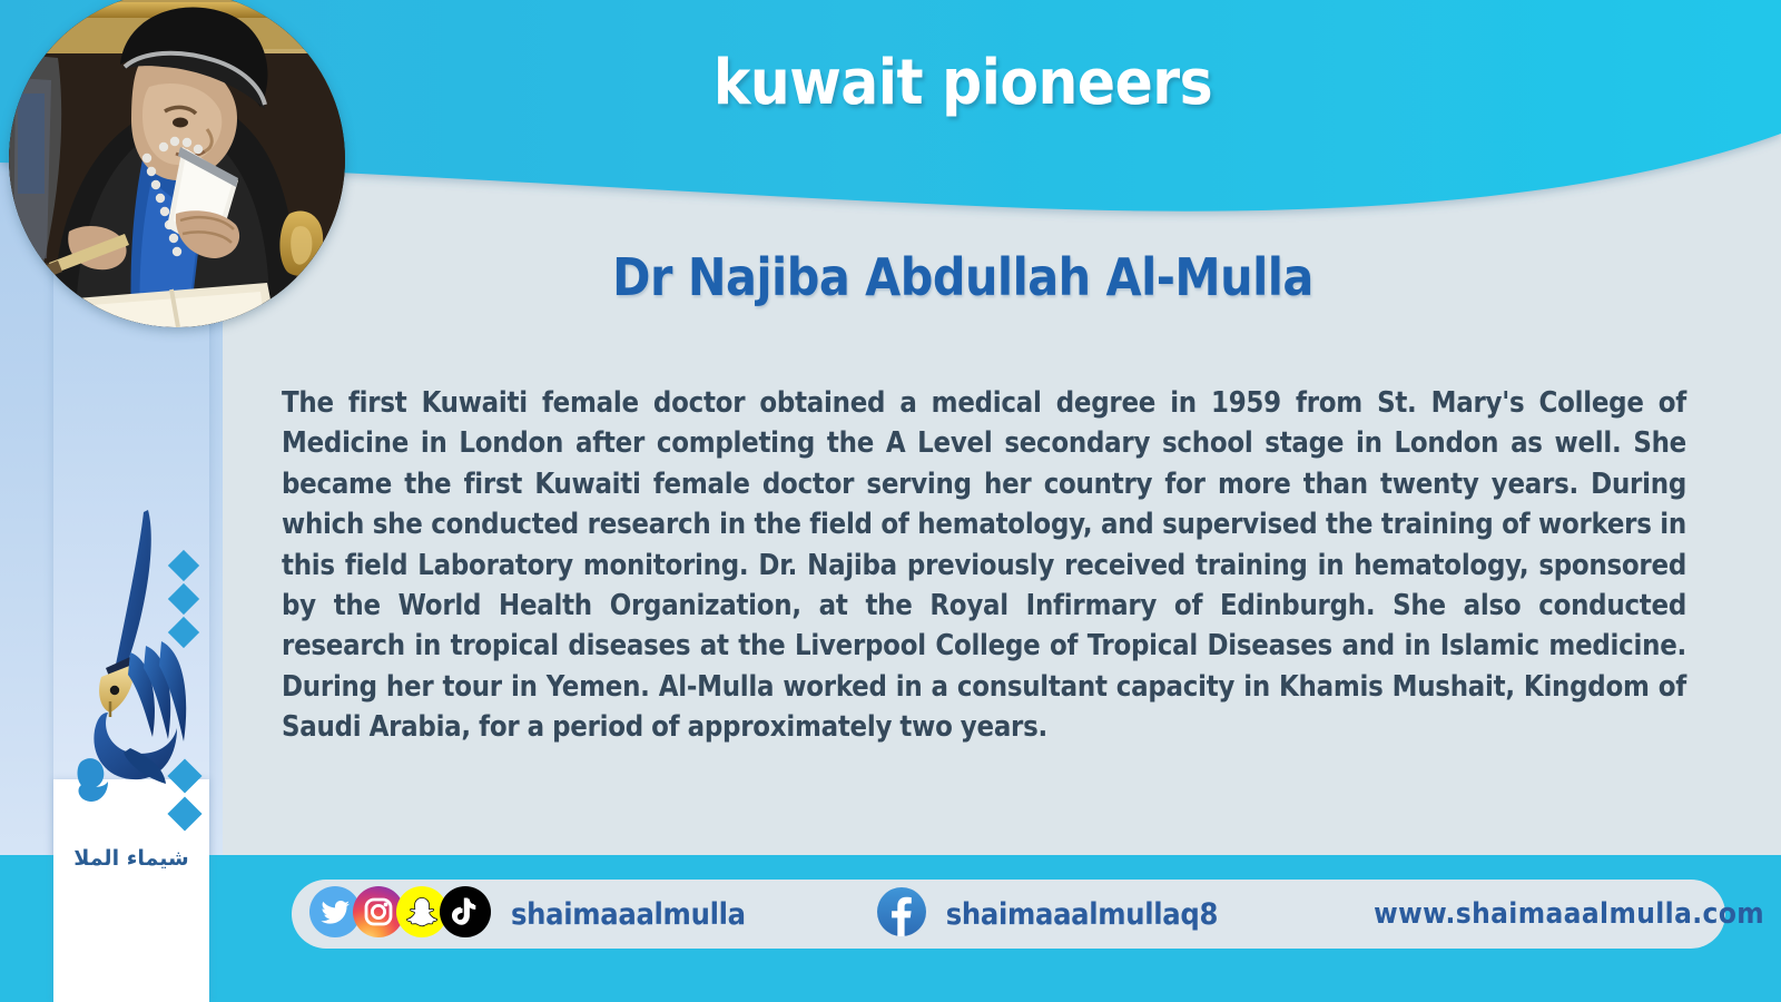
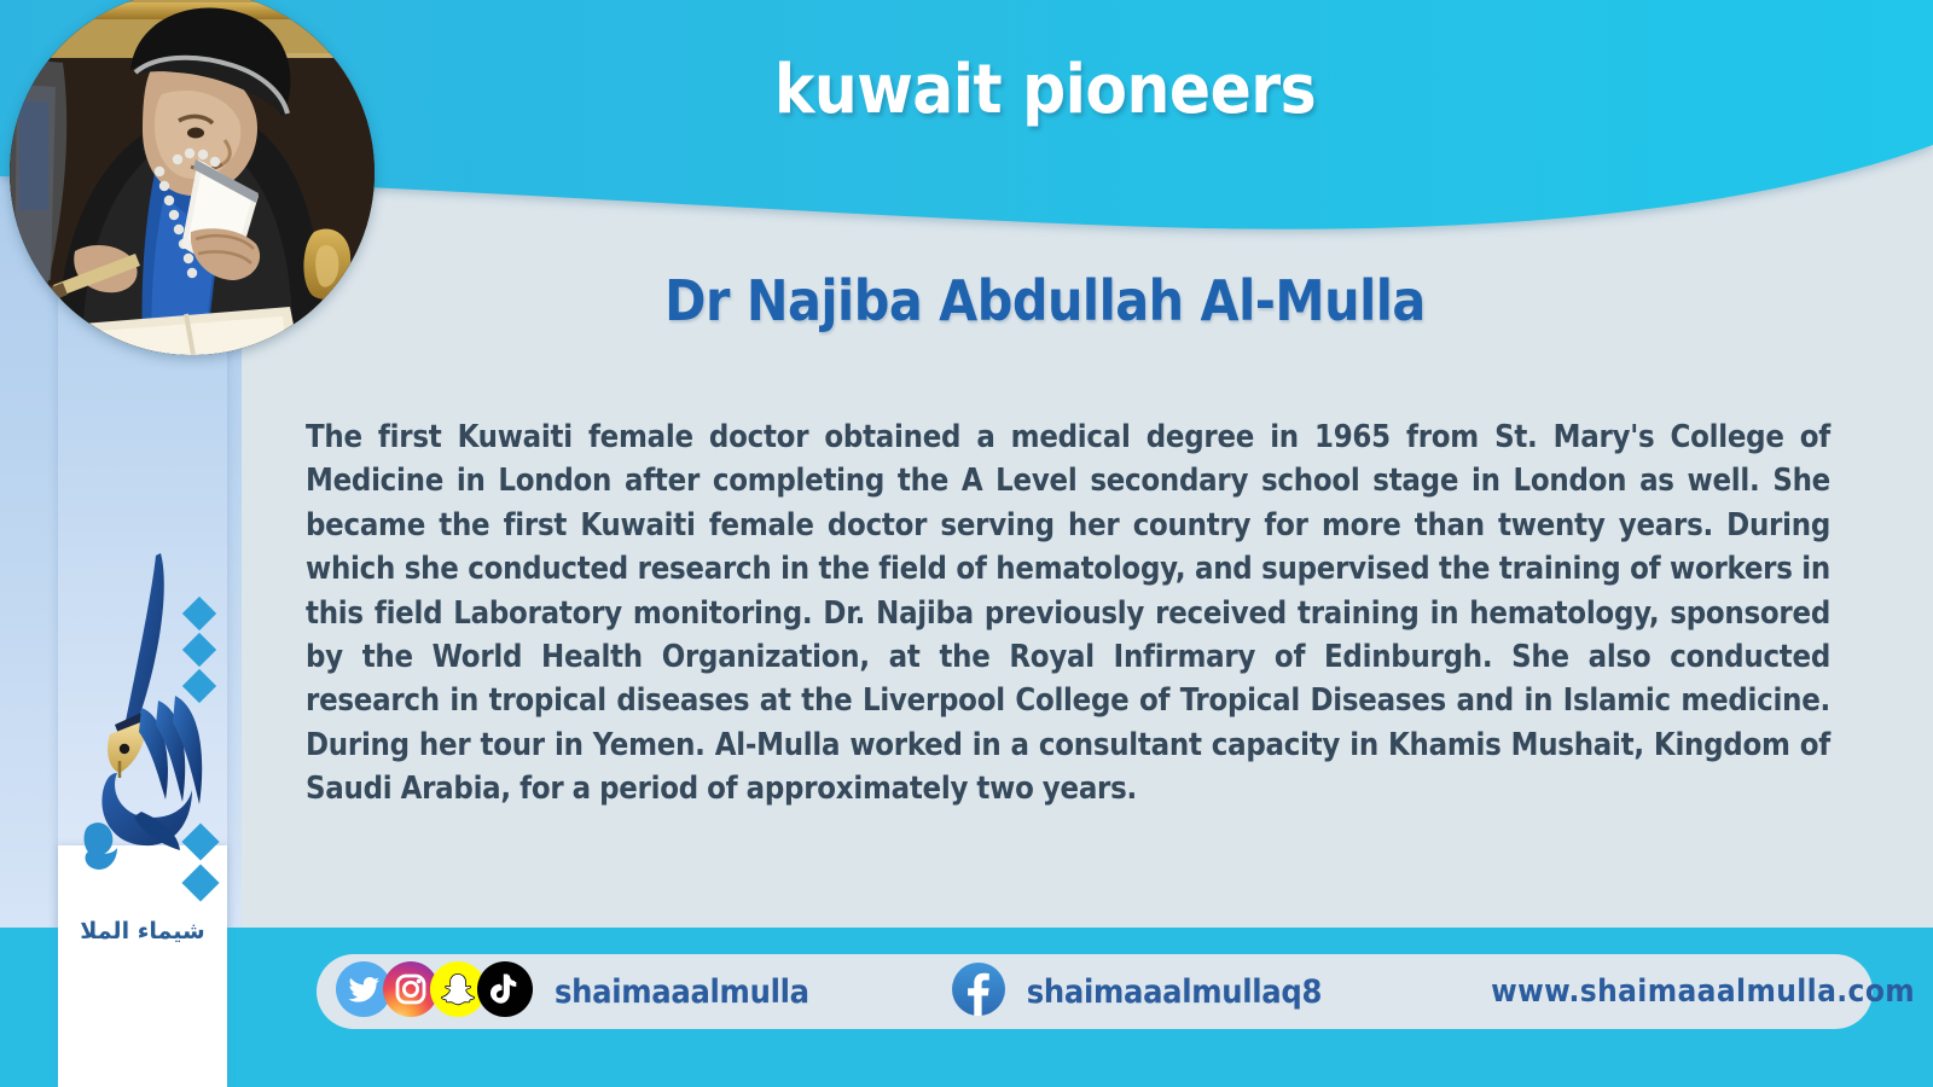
  kuwait pioneers
  Dr Najiba Abdullah Al-Mulla
- The first Kuwaiti female doctor obtained a medical degree in 1959 from St. Mary's College of Medicine in London after completing the A Level secondary school stage in London as well. She became the first Kuwaiti female doctor serving her country for more than twenty years. During which she conducted research in the field of hematology, and supervised the training of workers in this field Laboratory monitoring. Dr. Najiba previously received training in hematology, sponsored by the World Health Organization, at the Royal Infirmary of Edinburgh. She also conducted research in tropical diseases at the Liverpool College of Tropical Diseases and in Islamic medicine. During her tour in Yemen. Al-Mulla worked in a consultant capacity in Khamis Mushait, Kingdom of Saudi Arabia, for a period of approximately two years.
+ The first Kuwaiti female doctor obtained a medical degree in 1965 from St. Mary's College of Medicine in London after completing the A Level secondary school stage in London as well. She became the first Kuwaiti female doctor serving her country for more than twenty years. During which she conducted research in the field of hematology, and supervised the training of workers in this field Laboratory monitoring. Dr. Najiba previously received training in hematology, sponsored by the World Health Organization, at the Royal Infirmary of Edinburgh. She also conducted research in tropical diseases at the Liverpool College of Tropical Diseases and in Islamic medicine. During her tour in Yemen. Al-Mulla worked in a consultant capacity in Khamis Mushait, Kingdom of Saudi Arabia, for a period of approximately two years.
  شيماء الملا
  shaimaaalmulla
  shaimaaalmullaq8
  www.shaimaaalmulla.com
